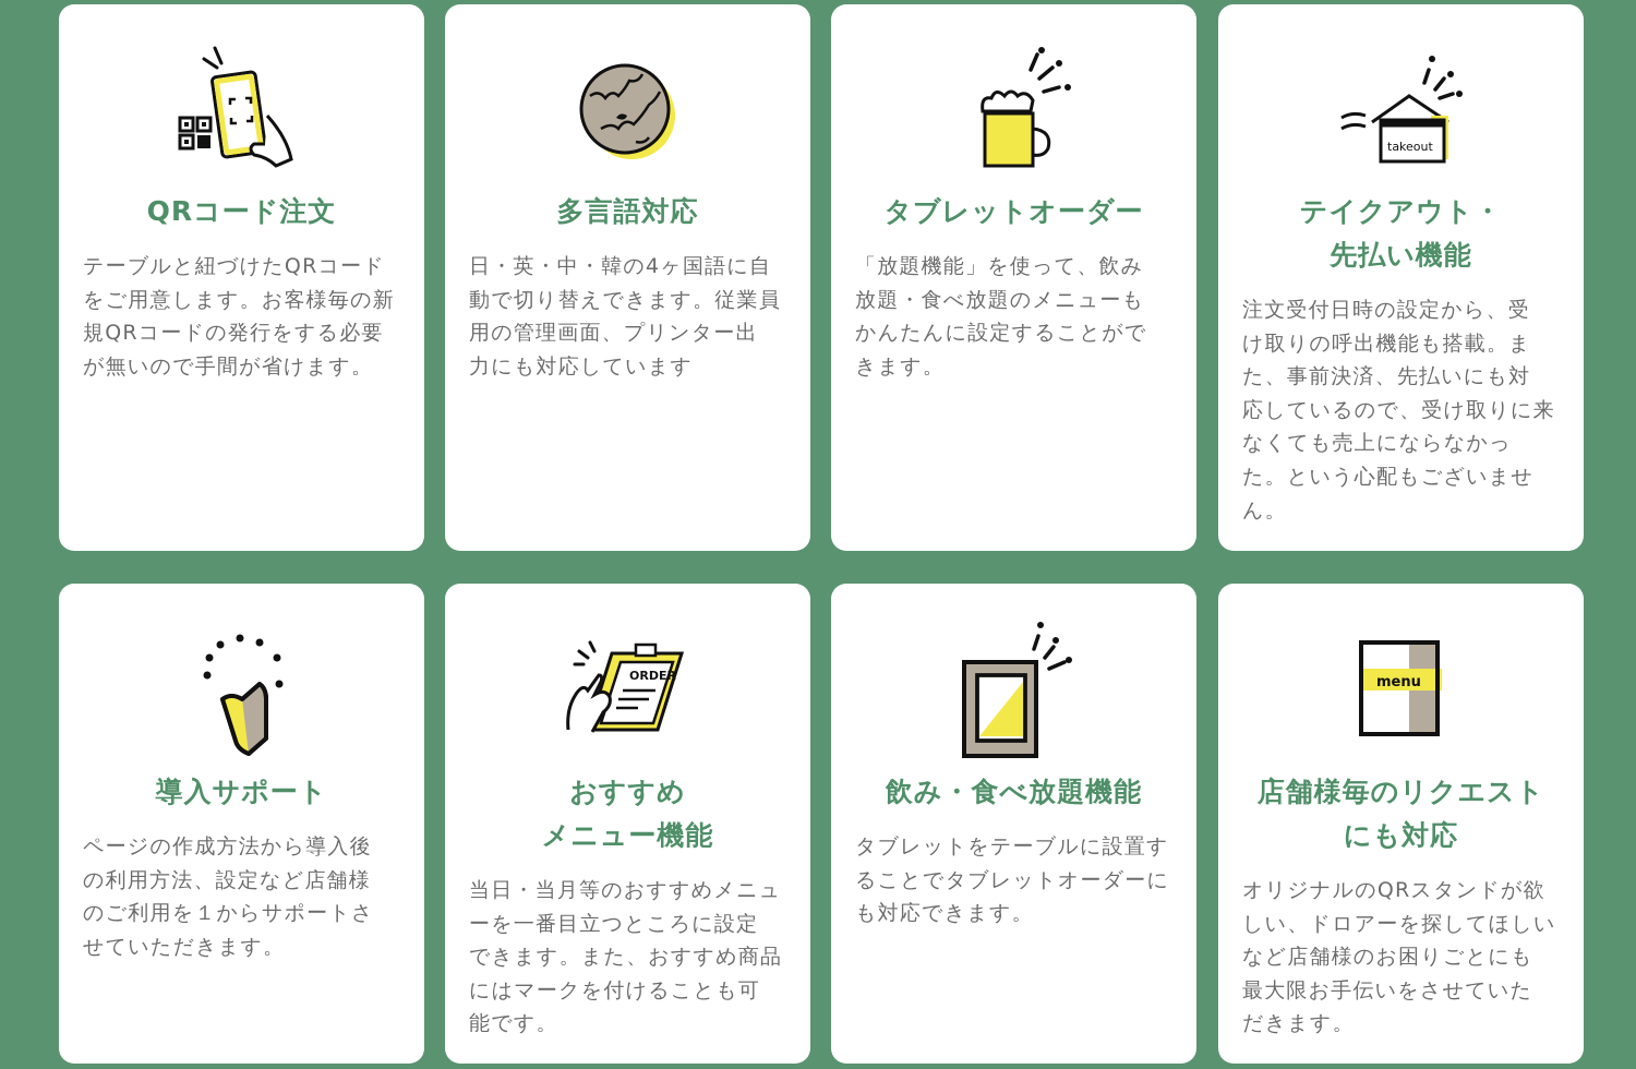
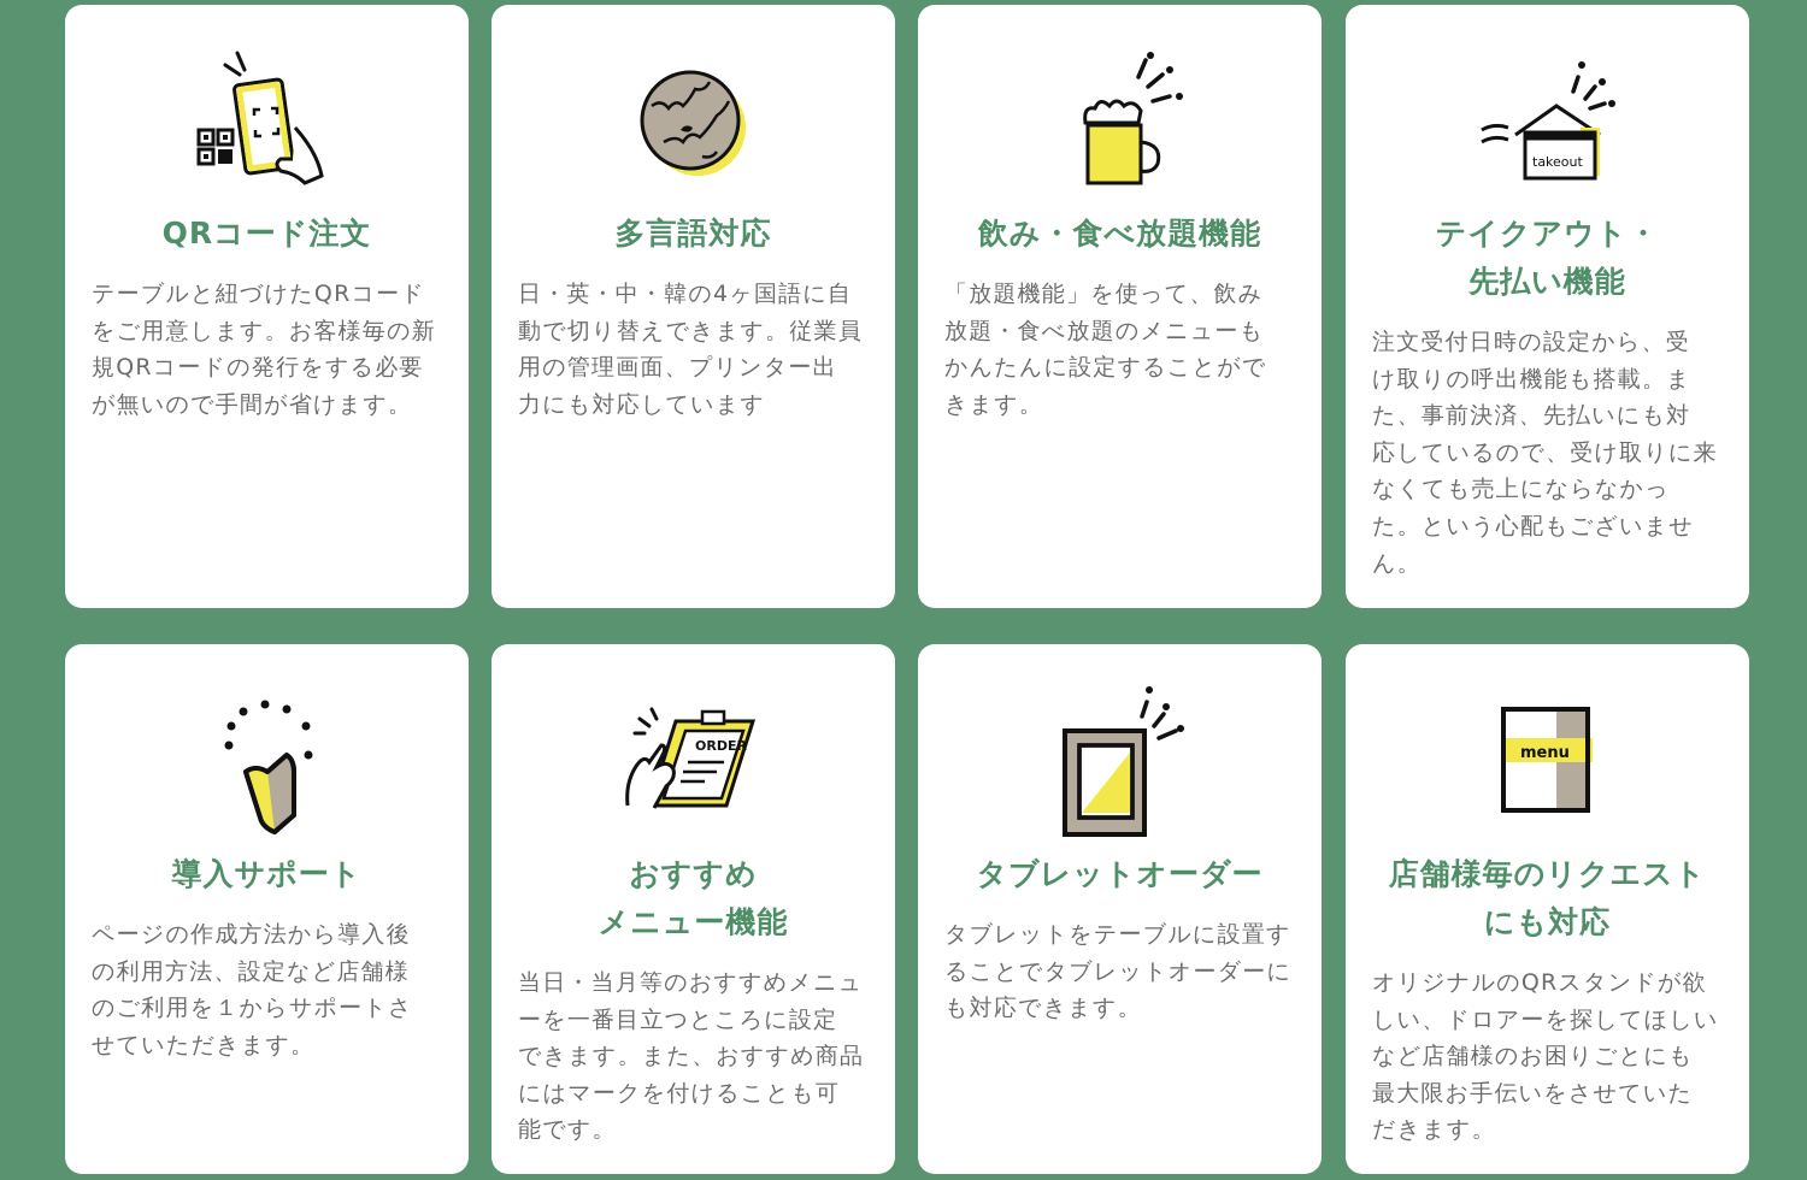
  QRコード注文
  テーブルと紐づけたQRコード
  をご用意します。お客様毎の新
  規QRコードの発行をする必要
  が無いので手間が省けます。
  多言語対応
  日・英・中・韓の4ヶ国語に自
  動で切り替えできます。従業員
  用の管理画面、プリンター出
  力にも対応しています
- タブレットオーダー
+ 飲み・食べ放題機能
  「放題機能」を使って、飲み
  放題・食べ放題のメニューも
  かんたんに設定することがで
  きます。
  takeout
  テイクアウト・
  先払い機能
  注文受付日時の設定から、受
  け取りの呼出機能も搭載。ま
  た、事前決済、先払いにも対
  応しているので、受け取りに来
  なくても売上にならなかっ
  た。という心配もございませ
  ん。
  導入サポート
  ページの作成方法から導入後
  の利用方法、設定など店舗様
  のご利用を１からサポートさ
  せていただきます。
  ORDER
  おすすめ
  メニュー機能
  当日・当月等のおすすめメニュ
  ーを一番目立つところに設定
  できます。また、おすすめ商品
  にはマークを付けることも可
  能です。
- 飲み・食べ放題機能
+ タブレットオーダー
  タブレットをテーブルに設置す
  ることでタブレットオーダーに
  も対応できます。
  menu
  店舗様毎のリクエスト
  にも対応
  オリジナルのQRスタンドが欲
  しい、ドロアーを探してほしい
  など店舗様のお困りごとにも
  最大限お手伝いをさせていた
  だきます。
